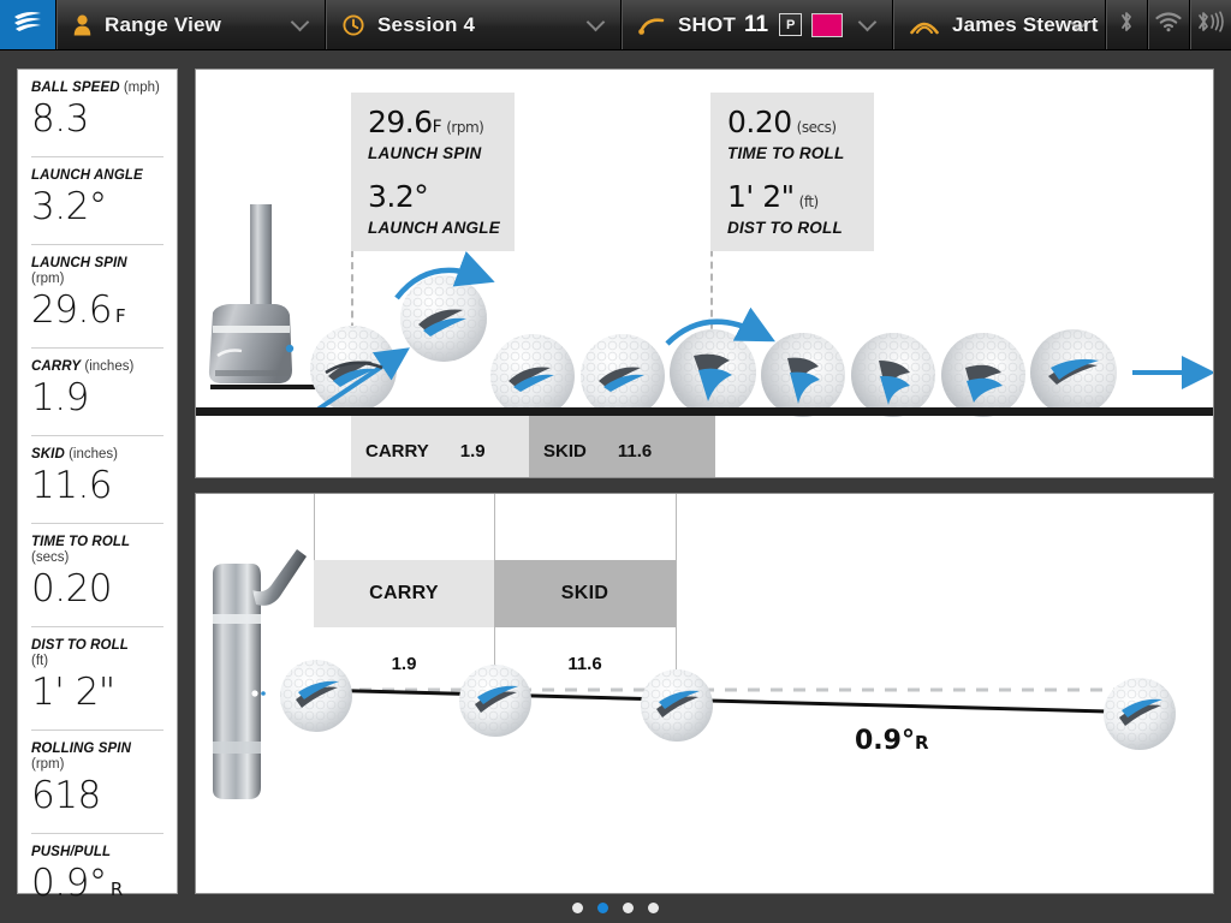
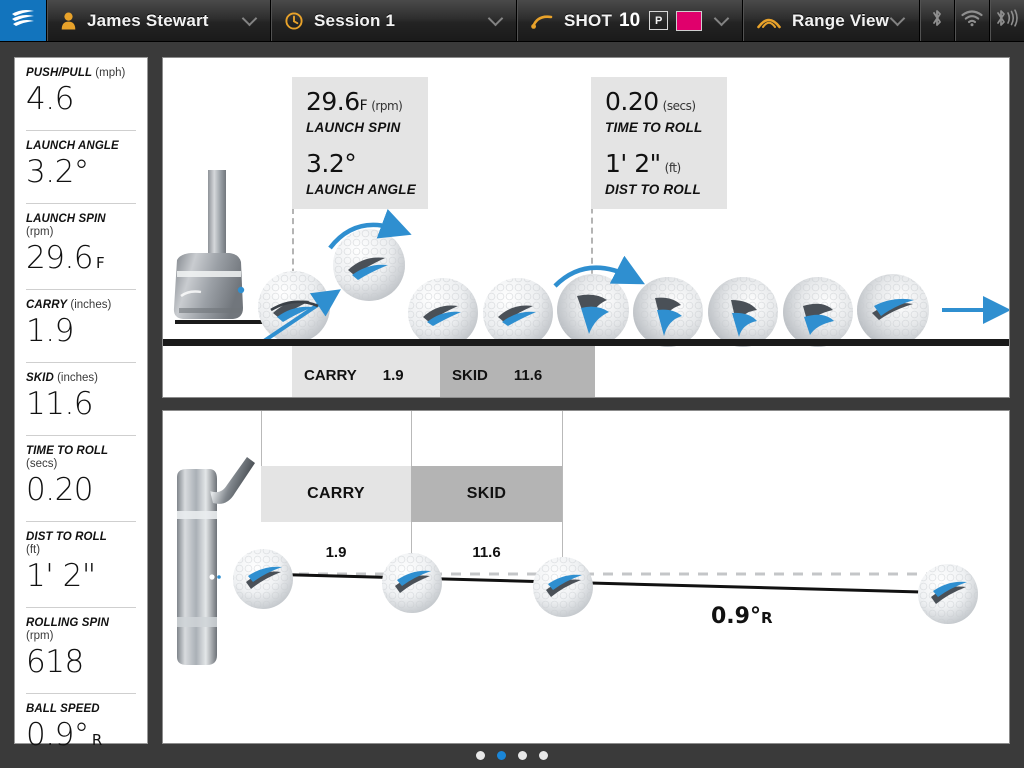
- Range View
+ James Stewart
- Session 4
+ Session 1
  SHOT
- 11
+ 10
  P
- James Stewart
+ Range View
- BALL SPEED (mph)
+ PUSH/PULL (mph)
- 8.3
+ 4.6
  LAUNCH ANGLE
  3.2°
  LAUNCH SPIN
  (rpm)
  29.6 F
  CARRY (inches)
  1.9
  SKID (inches)
  11.6
  TIME TO ROLL
  (secs)
  0.20
  DIST TO ROLL
  (ft)
  1' 2"
  ROLLING SPIN
  (rpm)
  618
- PUSH/PULL
+ BALL SPEED
  0.9° R
  29.6F (rpm)
  LAUNCH SPIN
  3.2°
  LAUNCH ANGLE
  0.20 (secs)
  TIME TO ROLL
  1' 2" (ft)
  DIST TO ROLL
  CARRY
  1.9
  SKID
  11.6
  CARRY
  SKID
  1.9
  11.6
  0.9°R
